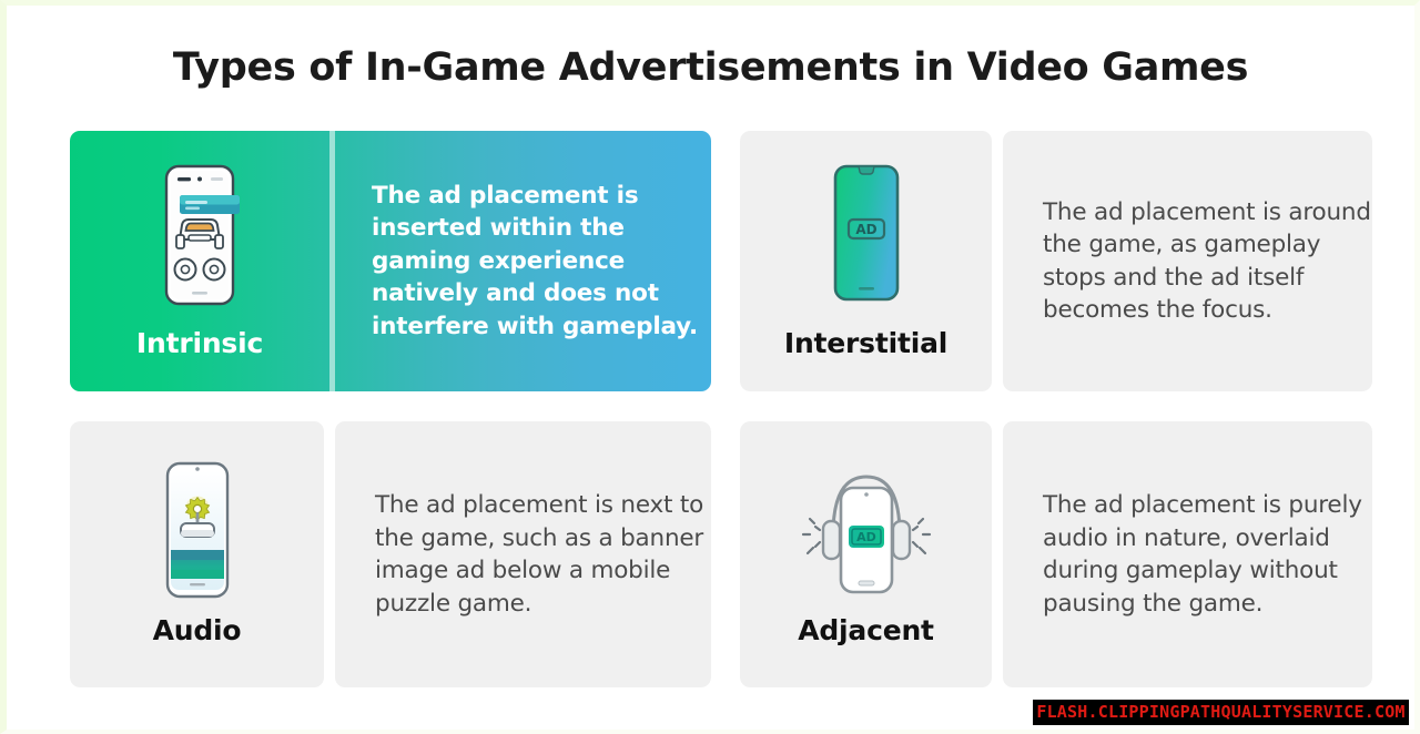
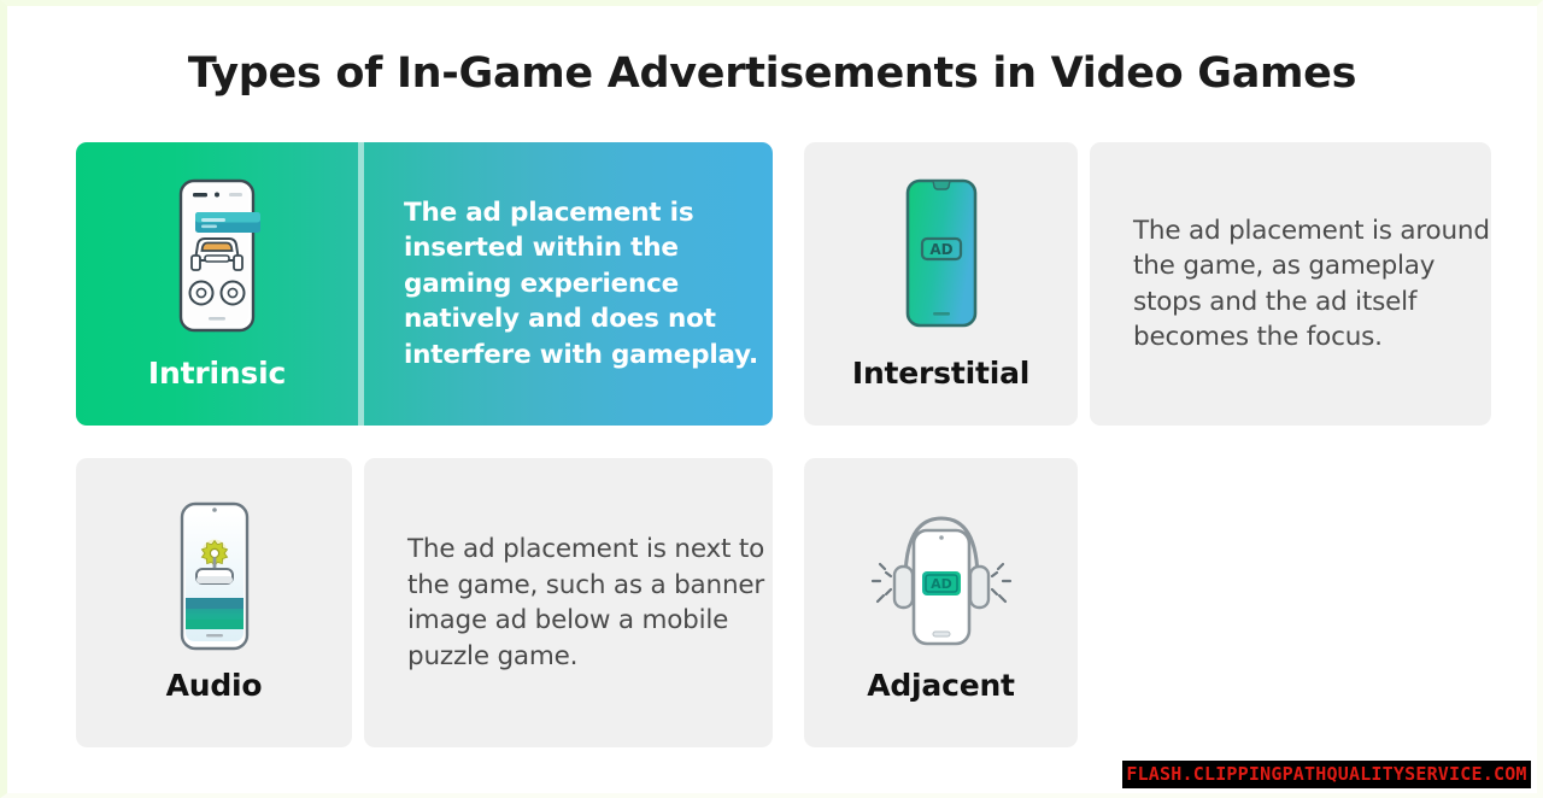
  Types of In-Game Advertisements in Video Games
  Intrinsic
  The ad placement is inserted within the gaming experience natively and does not interfere with gameplay.
  AD
  Interstitial
  The ad placement is around the game, as gameplay stops and the ad itself becomes the focus.
  Audio
  The ad placement is next to the game, such as a banner image ad below a mobile puzzle game.
  AD
  Adjacent
- The ad placement is purely audio in nature, overlaid during gameplay without pausing the game.
  FLASH.CLIPPINGPATHQUALITYSERVICE.COM
